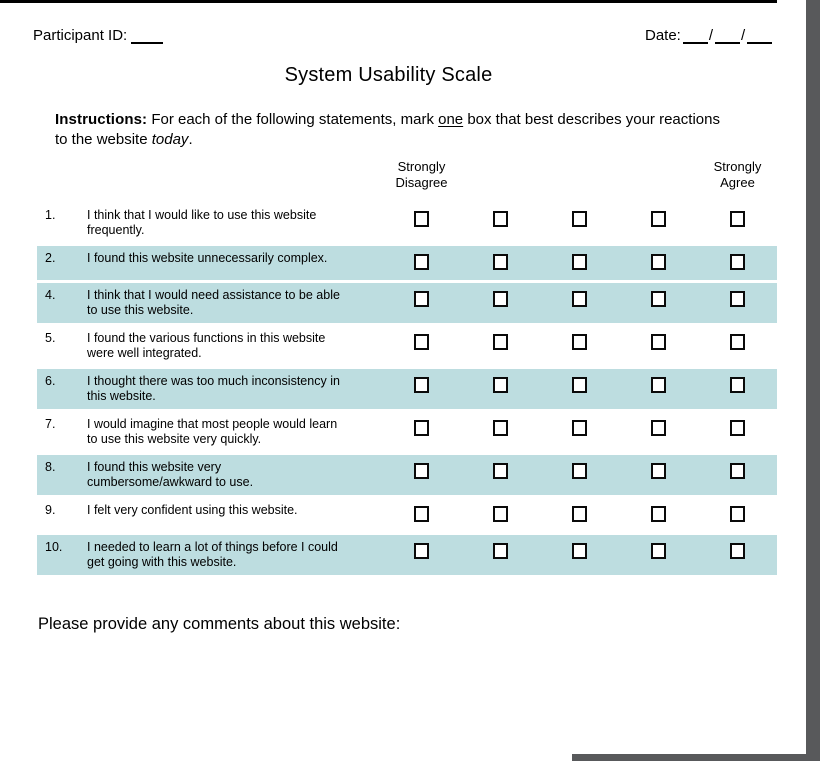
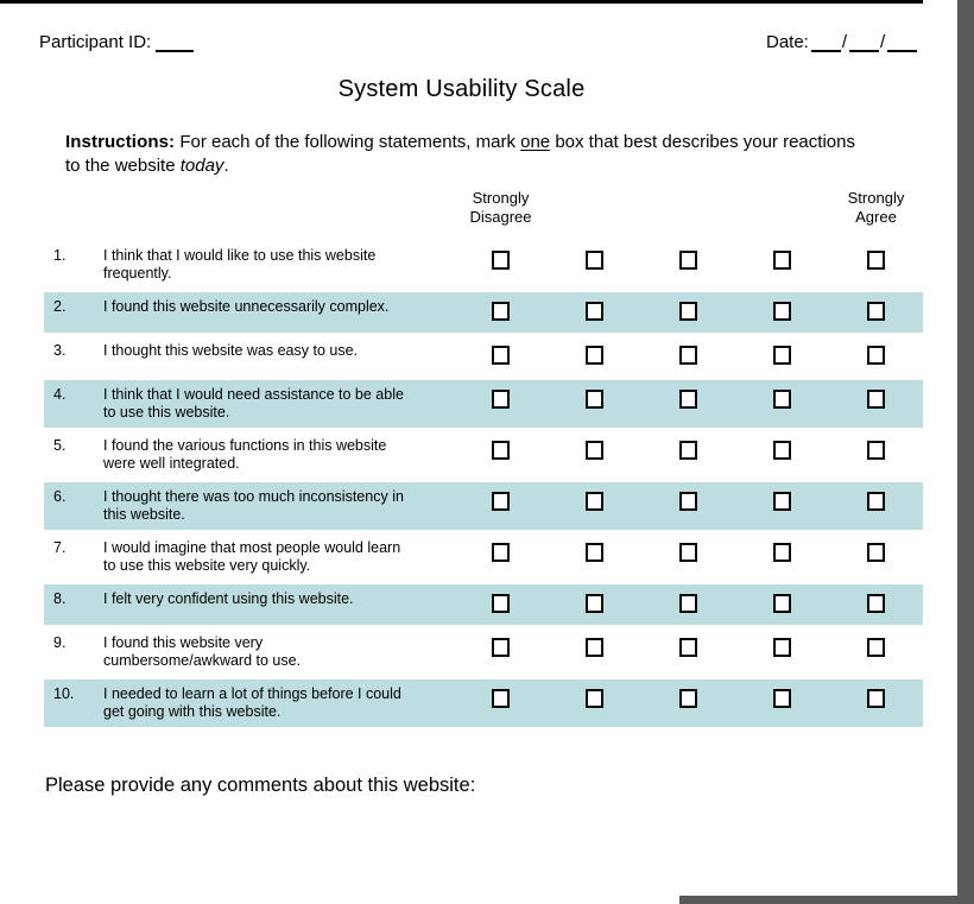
  Participant ID:
  Date: / /
  System Usability Scale
  Instructions: For each of the following statements, mark one box that best describes your reactions to the website today.
  Strongly
  Disagree
  Strongly
  Agree
  1.
  I think that I would like to use this website frequently.
  2.
  I found this website unnecessarily complex.
+ 3.
+ I thought this website was easy to use.
  4.
  I think that I would need assistance to be able to use this website.
  5.
  I found the various functions in this website were well integrated.
  6.
  I thought there was too much inconsistency in this website.
  7.
  I would imagine that most people would learn to use this website very quickly.
  8.
- I found this website very cumbersome/awkward to use.
+ I felt very confident using this website.
  9.
- I felt very confident using this website.
+ I found this website very cumbersome/awkward to use.
  10.
  I needed to learn a lot of things before I could get going with this website.
  Please provide any comments about this website:
